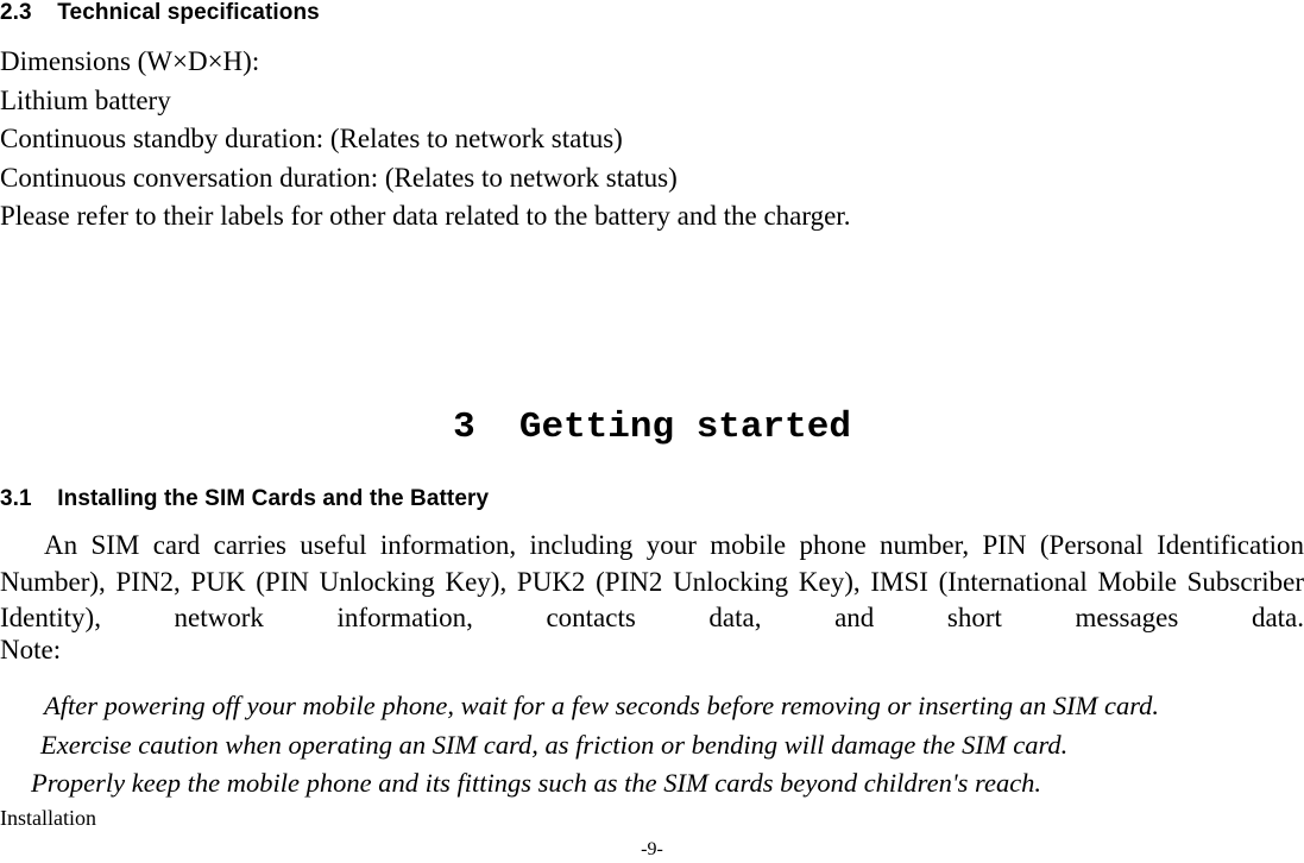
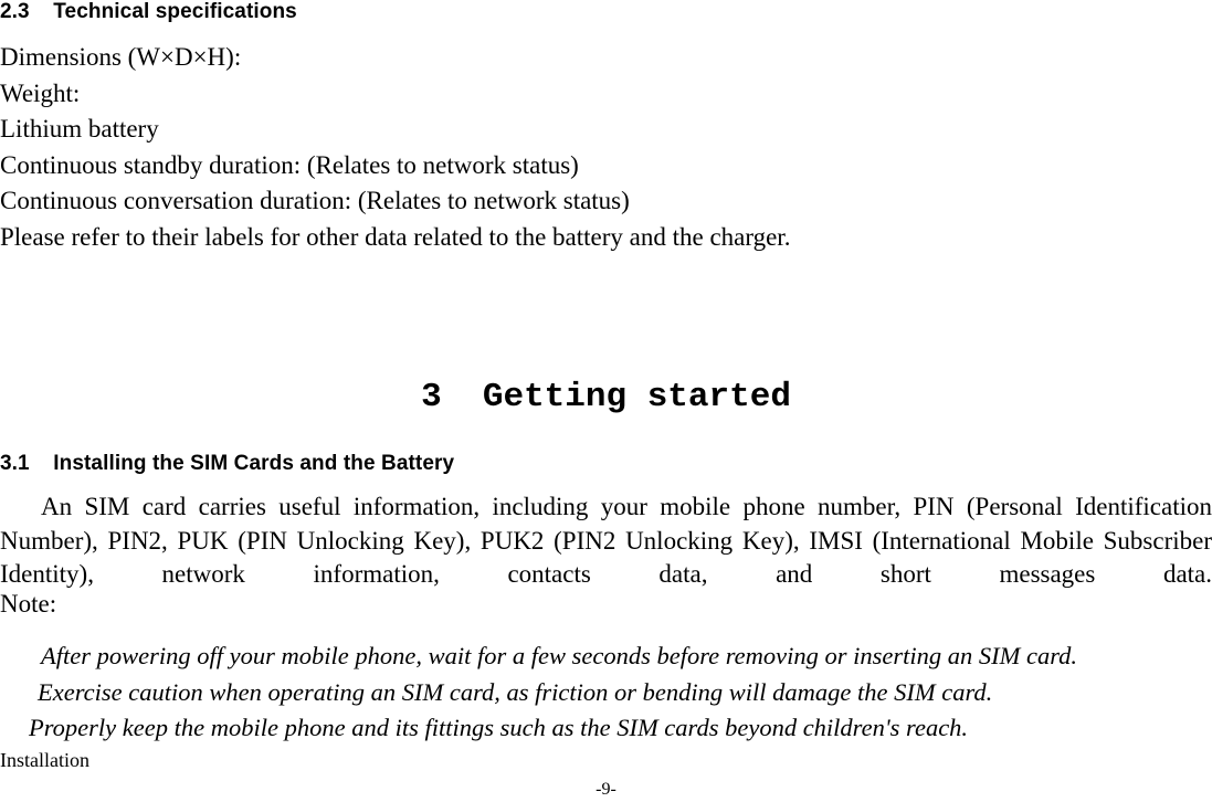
  2.3 Technical specifications
  Dimensions (W×D×H):
+ Weight:
  Lithium battery
  Continuous standby duration: (Relates to network status)
  Continuous conversation duration: (Relates to network status)
  Please refer to their labels for other data related to the battery and the charger.
  3 Getting started
  3.1 Installing the SIM Cards and the Battery
  An SIM card carries useful information, including your mobile phone number, PIN (Personal Identification Number), PIN2, PUK (PIN Unlocking Key), PUK2 (PIN2 Unlocking Key), IMSI (International Mobile Subscriber Identity), network information, contacts data, and short messages data.
  Note:
  After powering off your mobile phone, wait for a few seconds before removing or inserting an SIM card.
  Exercise caution when operating an SIM card, as friction or bending will damage the SIM card.
  Properly keep the mobile phone and its fittings such as the SIM cards beyond children's reach.
  Installation
  -9-
